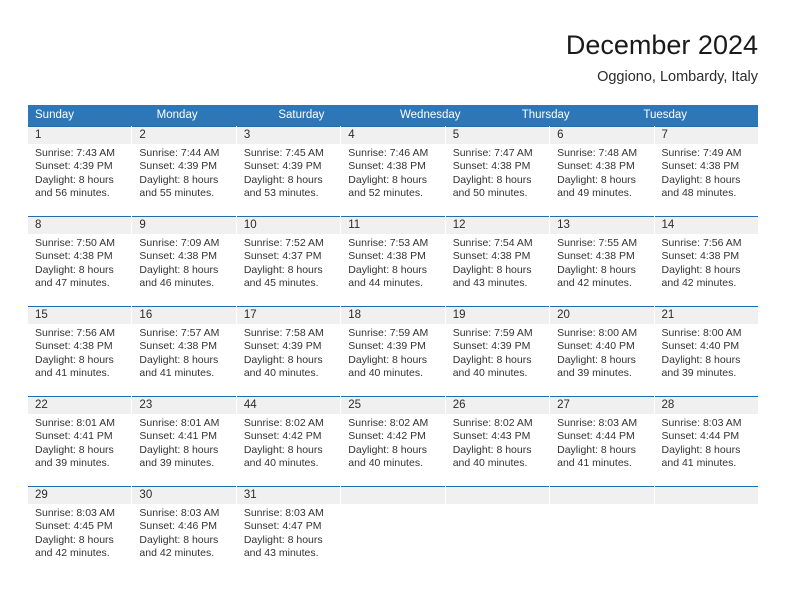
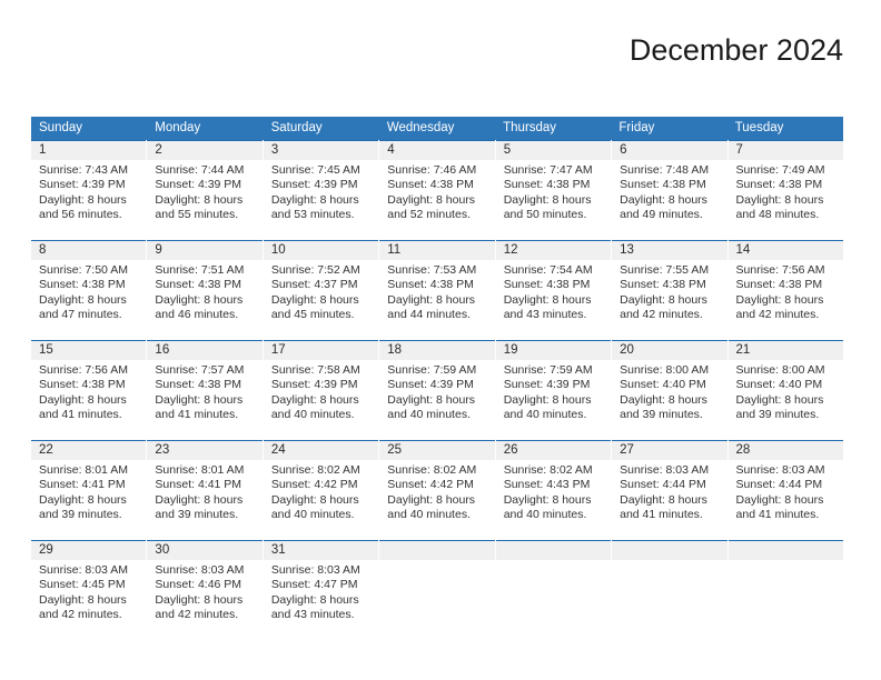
  December 2024
- Oggiono, Lombardy, Italy
  Sunday
  Monday
  Saturday
  Wednesday
  Thursday
+ Friday
  Tuesday
  1
  Sunrise: 7:43 AM
  Sunset: 4:39 PM
  Daylight: 8 hours
  and 56 minutes.
  2
  Sunrise: 7:44 AM
  Sunset: 4:39 PM
  Daylight: 8 hours
  and 55 minutes.
  3
  Sunrise: 7:45 AM
  Sunset: 4:39 PM
  Daylight: 8 hours
  and 53 minutes.
  4
  Sunrise: 7:46 AM
  Sunset: 4:38 PM
  Daylight: 8 hours
  and 52 minutes.
  5
  Sunrise: 7:47 AM
  Sunset: 4:38 PM
  Daylight: 8 hours
  and 50 minutes.
  6
  Sunrise: 7:48 AM
  Sunset: 4:38 PM
  Daylight: 8 hours
  and 49 minutes.
  7
  Sunrise: 7:49 AM
  Sunset: 4:38 PM
  Daylight: 8 hours
  and 48 minutes.
  8
  Sunrise: 7:50 AM
  Sunset: 4:38 PM
  Daylight: 8 hours
  and 47 minutes.
  9
- Sunrise: 7:09 AM
+ Sunrise: 7:51 AM
  Sunset: 4:38 PM
  Daylight: 8 hours
  and 46 minutes.
  10
  Sunrise: 7:52 AM
  Sunset: 4:37 PM
  Daylight: 8 hours
  and 45 minutes.
  11
  Sunrise: 7:53 AM
  Sunset: 4:38 PM
  Daylight: 8 hours
  and 44 minutes.
  12
  Sunrise: 7:54 AM
  Sunset: 4:38 PM
  Daylight: 8 hours
  and 43 minutes.
  13
  Sunrise: 7:55 AM
  Sunset: 4:38 PM
  Daylight: 8 hours
  and 42 minutes.
  14
  Sunrise: 7:56 AM
  Sunset: 4:38 PM
  Daylight: 8 hours
  and 42 minutes.
  15
  Sunrise: 7:56 AM
  Sunset: 4:38 PM
  Daylight: 8 hours
  and 41 minutes.
  16
  Sunrise: 7:57 AM
  Sunset: 4:38 PM
  Daylight: 8 hours
  and 41 minutes.
  17
  Sunrise: 7:58 AM
  Sunset: 4:39 PM
  Daylight: 8 hours
  and 40 minutes.
  18
  Sunrise: 7:59 AM
  Sunset: 4:39 PM
  Daylight: 8 hours
  and 40 minutes.
  19
  Sunrise: 7:59 AM
  Sunset: 4:39 PM
  Daylight: 8 hours
  and 40 minutes.
  20
  Sunrise: 8:00 AM
  Sunset: 4:40 PM
  Daylight: 8 hours
  and 39 minutes.
  21
  Sunrise: 8:00 AM
  Sunset: 4:40 PM
  Daylight: 8 hours
  and 39 minutes.
  22
  Sunrise: 8:01 AM
  Sunset: 4:41 PM
  Daylight: 8 hours
  and 39 minutes.
  23
  Sunrise: 8:01 AM
  Sunset: 4:41 PM
  Daylight: 8 hours
  and 39 minutes.
- 44
+ 24
  Sunrise: 8:02 AM
  Sunset: 4:42 PM
  Daylight: 8 hours
  and 40 minutes.
  25
  Sunrise: 8:02 AM
  Sunset: 4:42 PM
  Daylight: 8 hours
  and 40 minutes.
  26
  Sunrise: 8:02 AM
  Sunset: 4:43 PM
  Daylight: 8 hours
  and 40 minutes.
  27
  Sunrise: 8:03 AM
  Sunset: 4:44 PM
  Daylight: 8 hours
  and 41 minutes.
  28
  Sunrise: 8:03 AM
  Sunset: 4:44 PM
  Daylight: 8 hours
  and 41 minutes.
  29
  Sunrise: 8:03 AM
  Sunset: 4:45 PM
  Daylight: 8 hours
  and 42 minutes.
  30
  Sunrise: 8:03 AM
  Sunset: 4:46 PM
  Daylight: 8 hours
  and 42 minutes.
  31
  Sunrise: 8:03 AM
  Sunset: 4:47 PM
  Daylight: 8 hours
  and 43 minutes.
